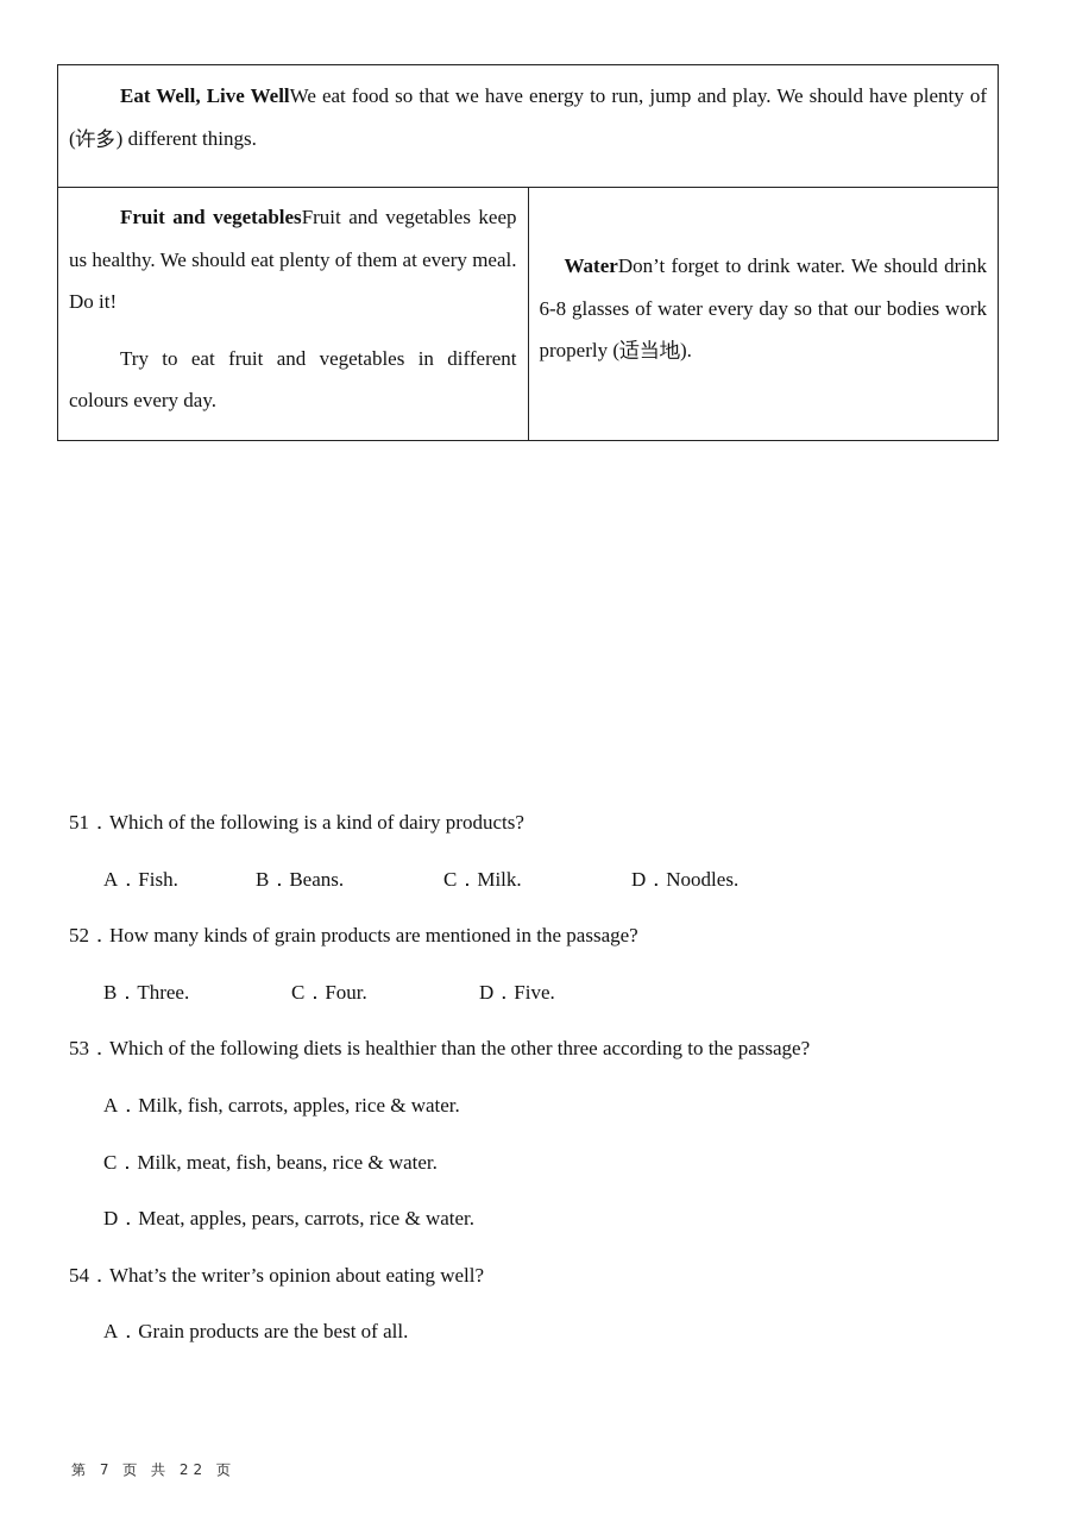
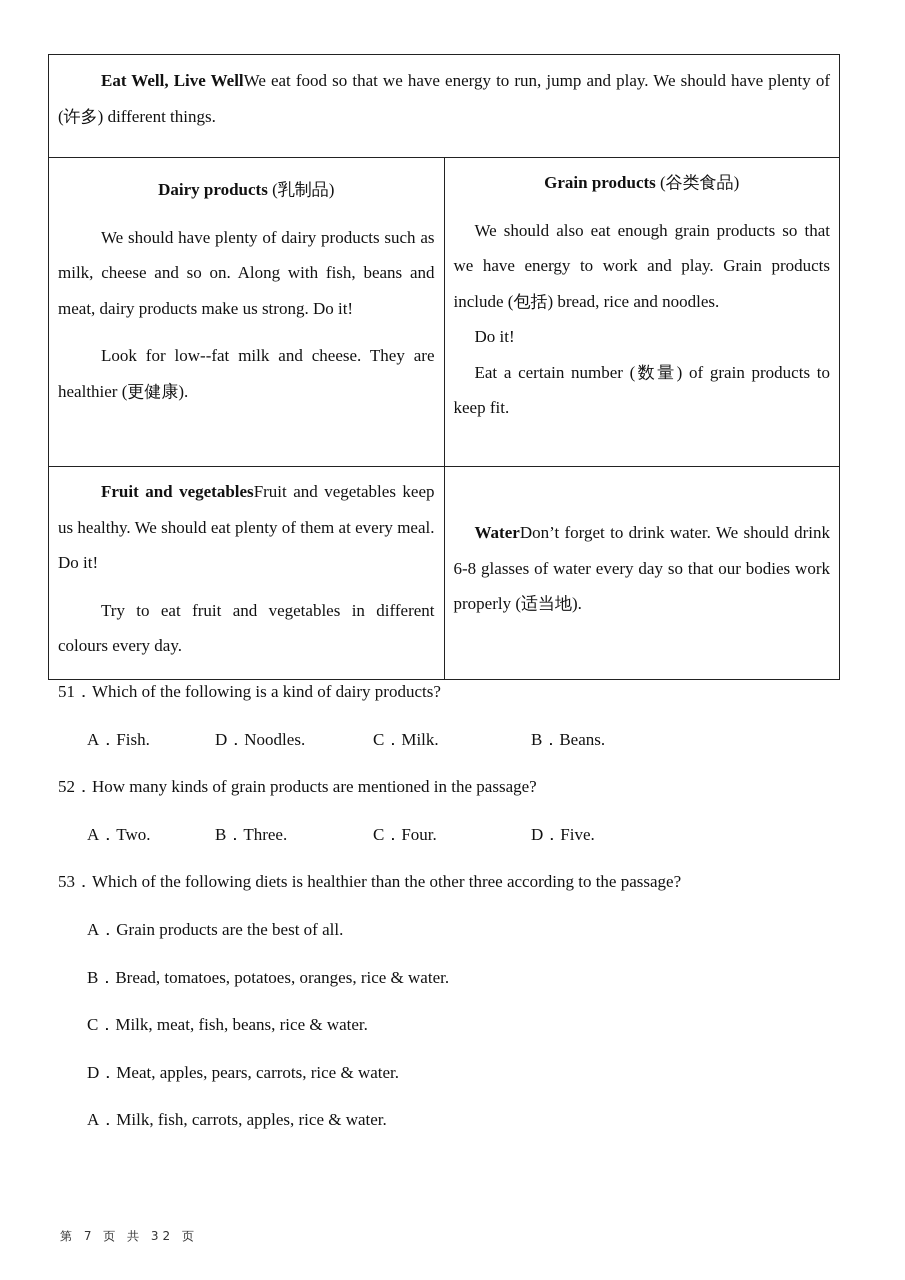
  Eat Well, Live WellWe eat food so that we have energy to run, jump and play. We should have plenty of (许多) different things.
+ Dairy products (乳制品) We should have plenty of dairy products such as milk, cheese and so on. Along with fish, beans and meat, dairy products make us strong. Do it! Look for low--fat milk and cheese. They are healthier (更健康).	Grain products (谷类食品) We should also eat enough grain products so that we have energy to work and play. Grain products include (包括) bread, rice and noodles. Do it! Eat a certain number (数量) of grain products to keep fit.
  Fruit and vegetablesFruit and vegetables keep us healthy. We should eat plenty of them at every meal. Do it! Try to eat fruit and vegetables in different colours every day.	WaterDon’t forget to drink water. We should drink 6-8 glasses of water every day so that our bodies work properly (适当地).
  51．Which of the following is a kind of dairy products?
  A．Fish.
- B．Beans.
+ D．Noodles.
  C．Milk.
- D．Noodles.
+ B．Beans.
  52．How many kinds of grain products are mentioned in the passage?
+ A．Two.
  B．Three.
  C．Four.
  D．Five.
  53．Which of the following diets is healthier than the other three according to the passage?
- A．Milk, fish, carrots, apples, rice & water.
+ A．Grain products are the best of all.
+ B．Bread, tomatoes, potatoes, oranges, rice & water.
  C．Milk, meat, fish, beans, rice & water.
  D．Meat, apples, pears, carrots, rice & water.
- 54．What’s the writer’s opinion about eating well?
- A．Grain products are the best of all.
+ A．Milk, fish, carrots, apples, rice & water.
- 第 7 页 共 22 页
+ 第 7 页 共 32 页
